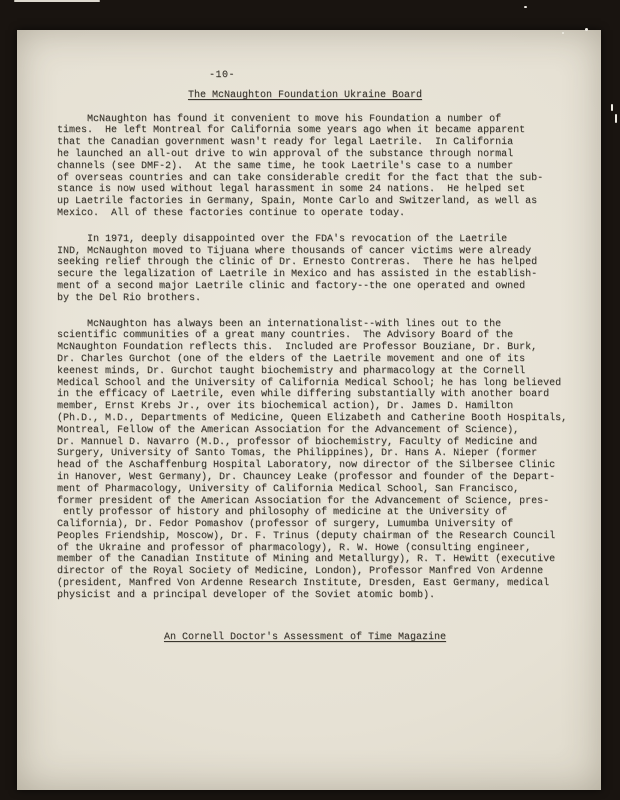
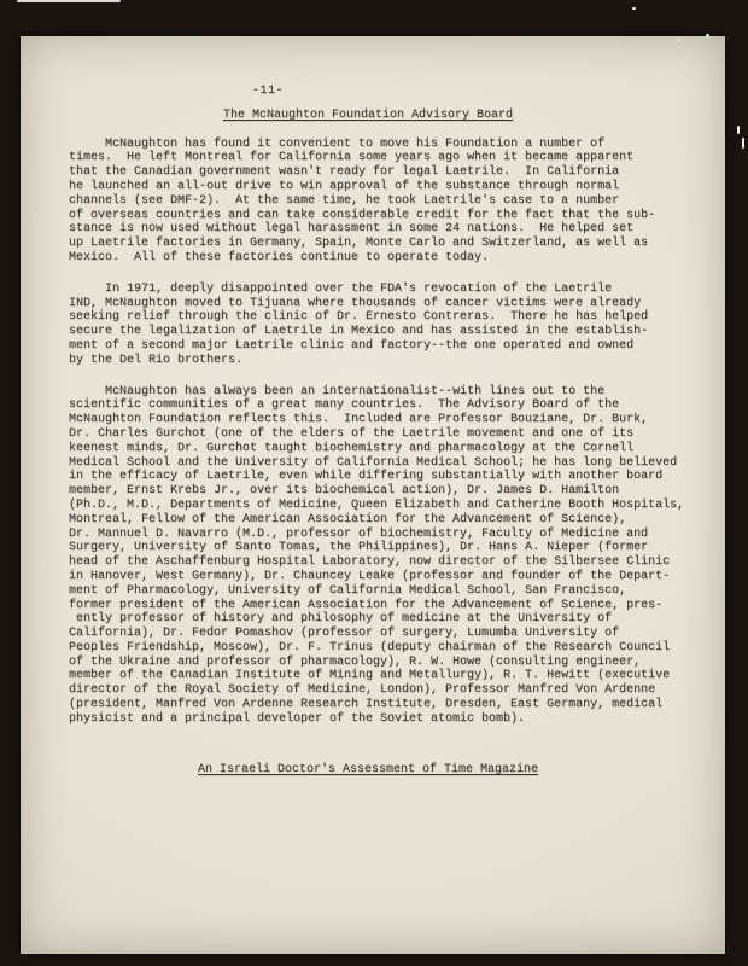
- -10-
+ -11-
- The McNaughton Foundation Ukraine Board
+ The McNaughton Foundation Advisory Board
  McNaughton has found it convenient to move his Foundation a number of
  times. He left Montreal for California some years ago when it became apparent
  that the Canadian government wasn't ready for legal Laetrile. In California
  he launched an all-out drive to win approval of the substance through normal
  channels (see DMF-2). At the same time, he took Laetrile's case to a number
  of overseas countries and can take considerable credit for the fact that the sub-
  stance is now used without legal harassment in some 24 nations. He helped set
  up Laetrile factories in Germany, Spain, Monte Carlo and Switzerland, as well as
  Mexico. All of these factories continue to operate today.
  In 1971, deeply disappointed over the FDA's revocation of the Laetrile
  IND, McNaughton moved to Tijuana where thousands of cancer victims were already
  seeking relief through the clinic of Dr. Ernesto Contreras. There he has helped
  secure the legalization of Laetrile in Mexico and has assisted in the establish-
  ment of a second major Laetrile clinic and factory--the one operated and owned
  by the Del Rio brothers.
  McNaughton has always been an internationalist--with lines out to the
  scientific communities of a great many countries. The Advisory Board of the
  McNaughton Foundation reflects this. Included are Professor Bouziane, Dr. Burk,
  Dr. Charles Gurchot (one of the elders of the Laetrile movement and one of its
  keenest minds, Dr. Gurchot taught biochemistry and pharmacology at the Cornell
  Medical School and the University of California Medical School; he has long believed
  in the efficacy of Laetrile, even while differing substantially with another board
  member, Ernst Krebs Jr., over its biochemical action), Dr. James D. Hamilton
  (Ph.D., M.D., Departments of Medicine, Queen Elizabeth and Catherine Booth Hospitals,
  Montreal, Fellow of the American Association for the Advancement of Science),
  Dr. Mannuel D. Navarro (M.D., professor of biochemistry, Faculty of Medicine and
  Surgery, University of Santo Tomas, the Philippines), Dr. Hans A. Nieper (former
  head of the Aschaffenburg Hospital Laboratory, now director of the Silbersee Clinic
  in Hanover, West Germany), Dr. Chauncey Leake (professor and founder of the Depart-
  ment of Pharmacology, University of California Medical School, San Francisco,
  former president of the American Association for the Advancement of Science, pres-
  ently professor of history and philosophy of medicine at the University of
  California), Dr. Fedor Pomashov (professor of surgery, Lumumba University of
  Peoples Friendship, Moscow), Dr. F. Trinus (deputy chairman of the Research Council
  of the Ukraine and professor of pharmacology), R. W. Howe (consulting engineer,
  member of the Canadian Institute of Mining and Metallurgy), R. T. Hewitt (executive
  director of the Royal Society of Medicine, London), Professor Manfred Von Ardenne
  (president, Manfred Von Ardenne Research Institute, Dresden, East Germany, medical
  physicist and a principal developer of the Soviet atomic bomb).
- An Cornell Doctor's Assessment of Time Magazine
+ An Israeli Doctor's Assessment of Time Magazine
